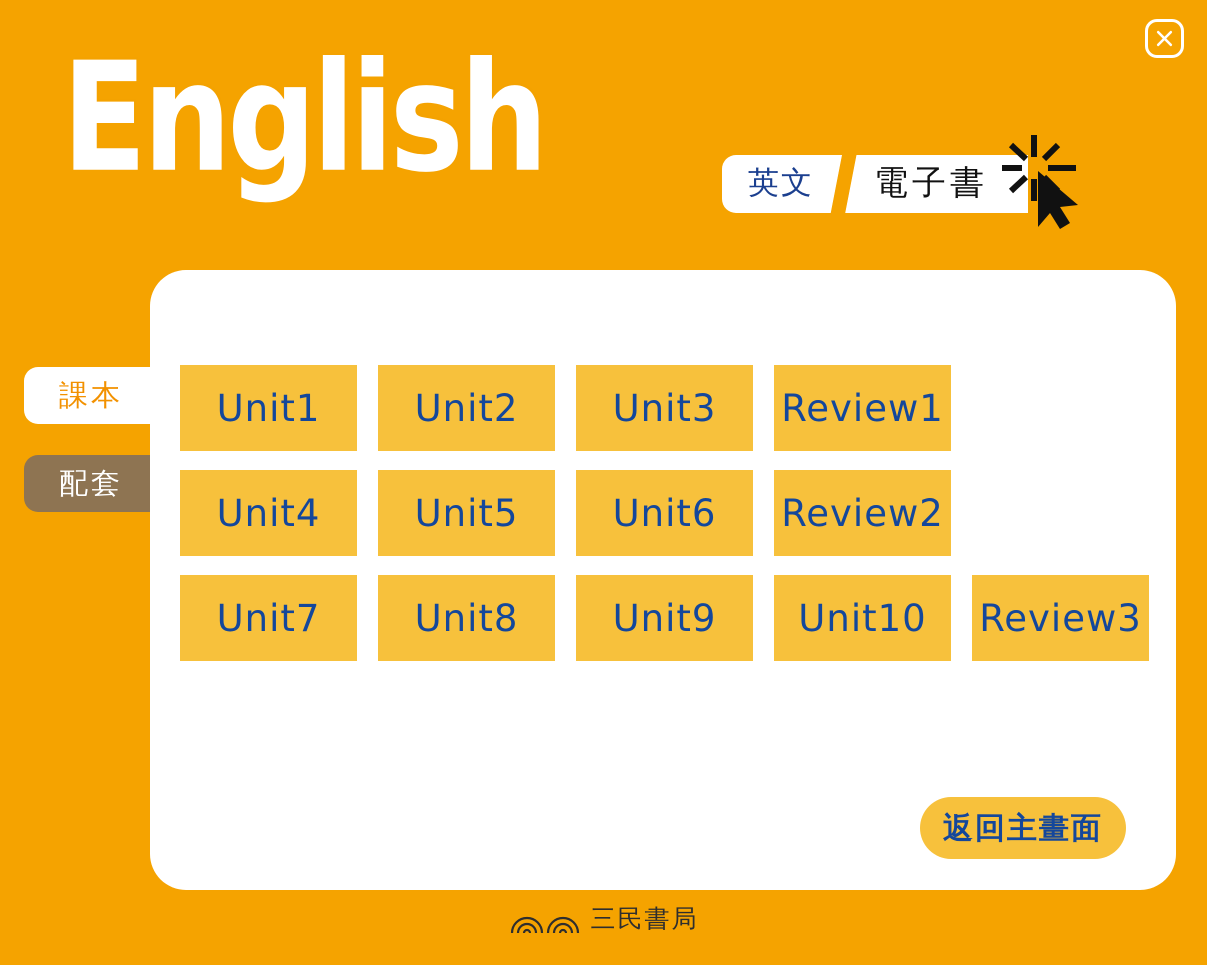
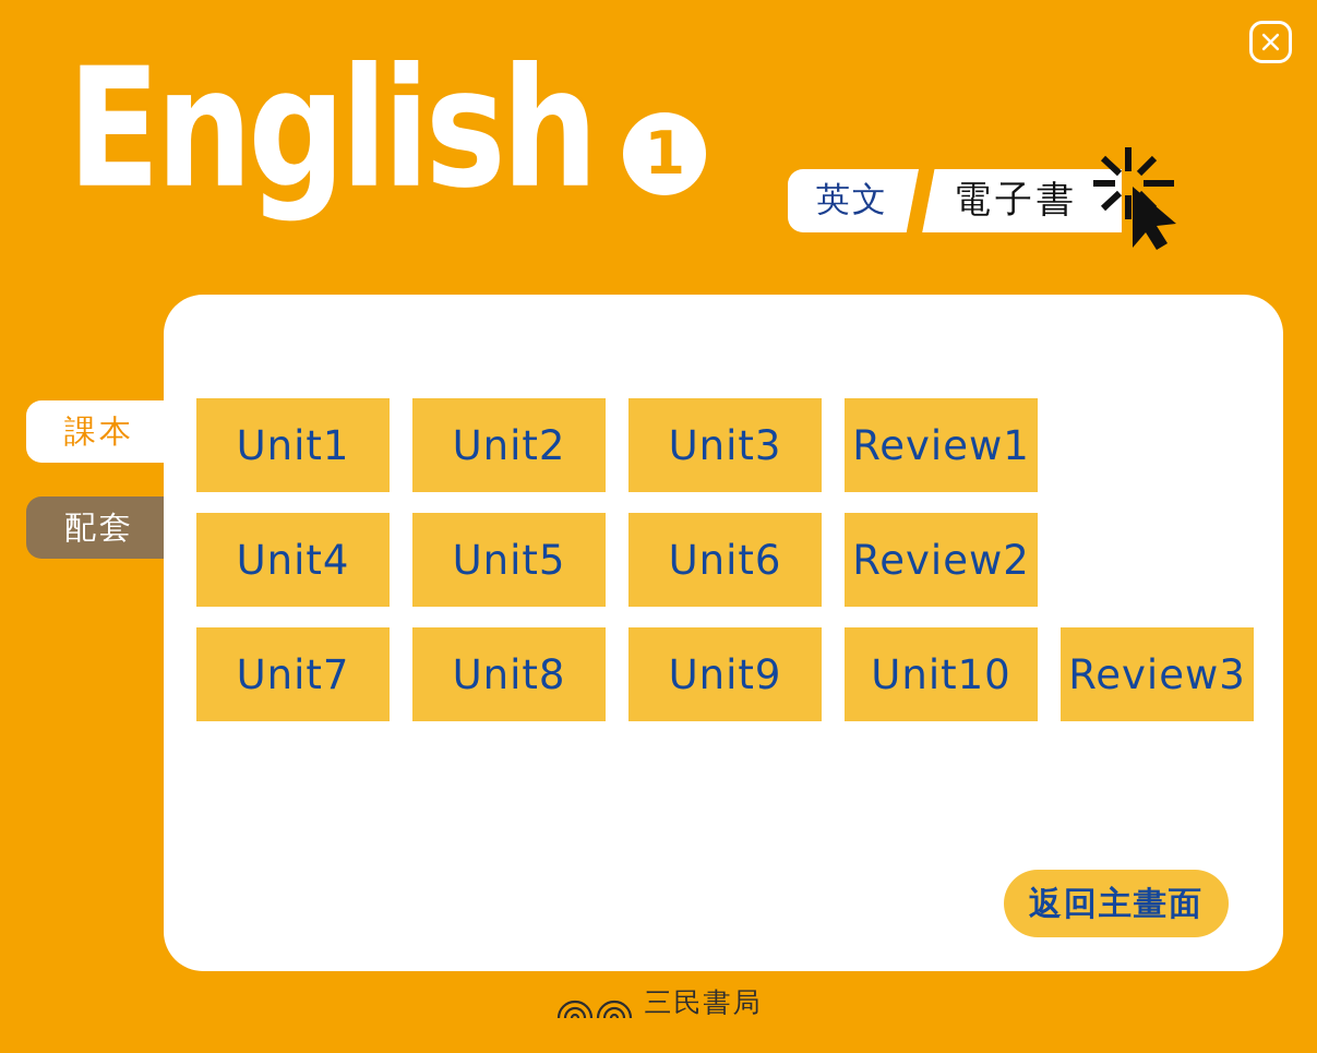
  English
+ 1
  英文
  電子書
  課本
  配套
  Unit1
  Unit2
  Unit3
  Review1
  Unit4
  Unit5
  Unit6
  Review2
  Unit7
  Unit8
  Unit9
  Unit10
  Review3
  返回主畫面
  三民書局
